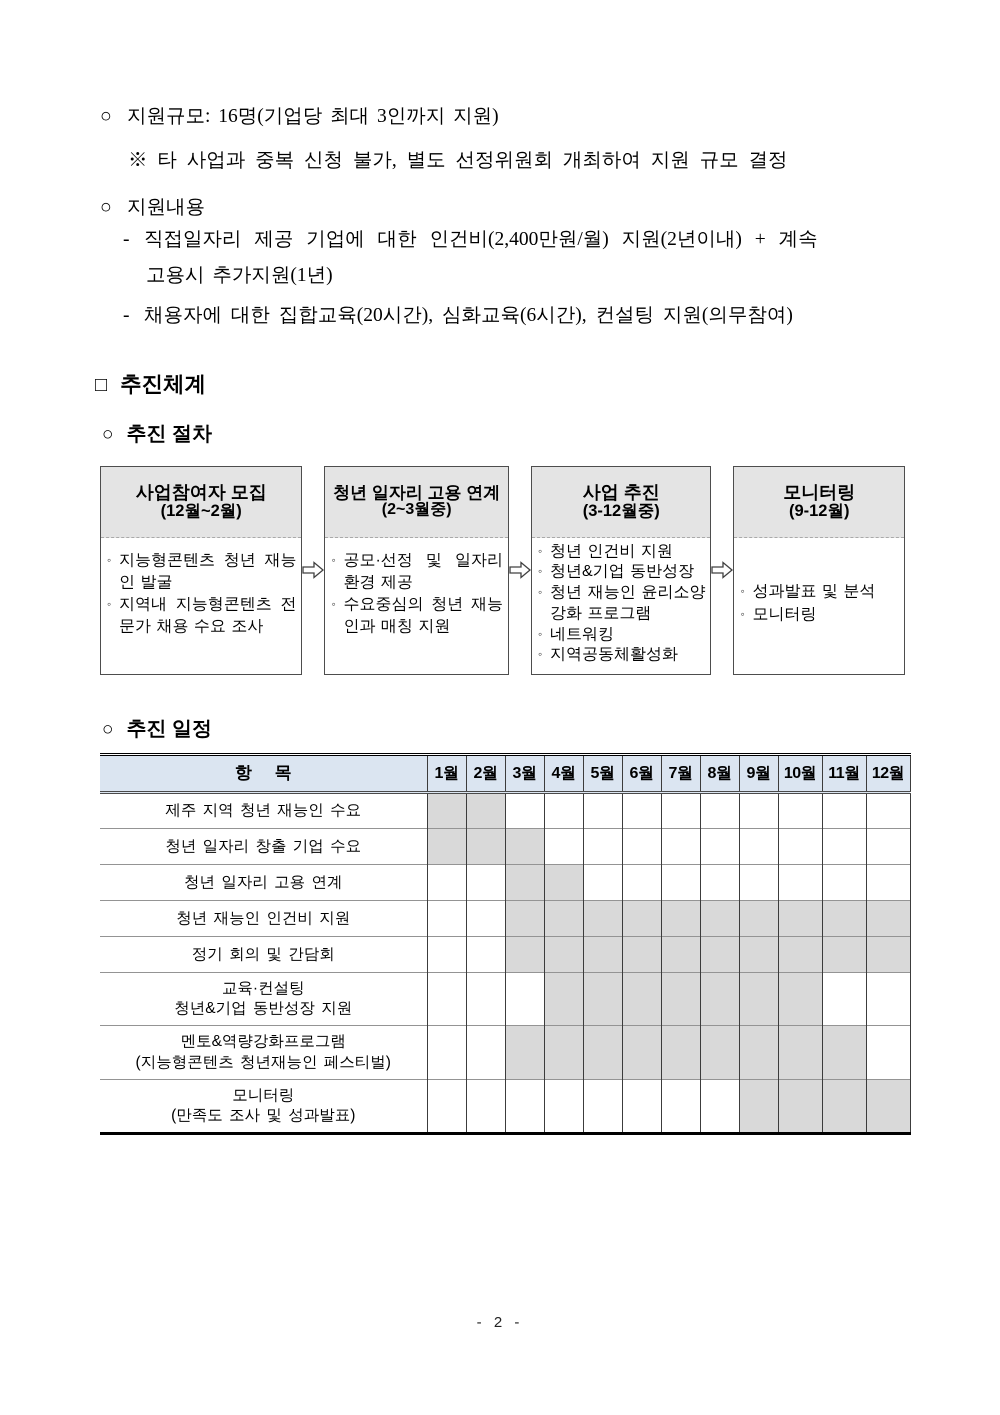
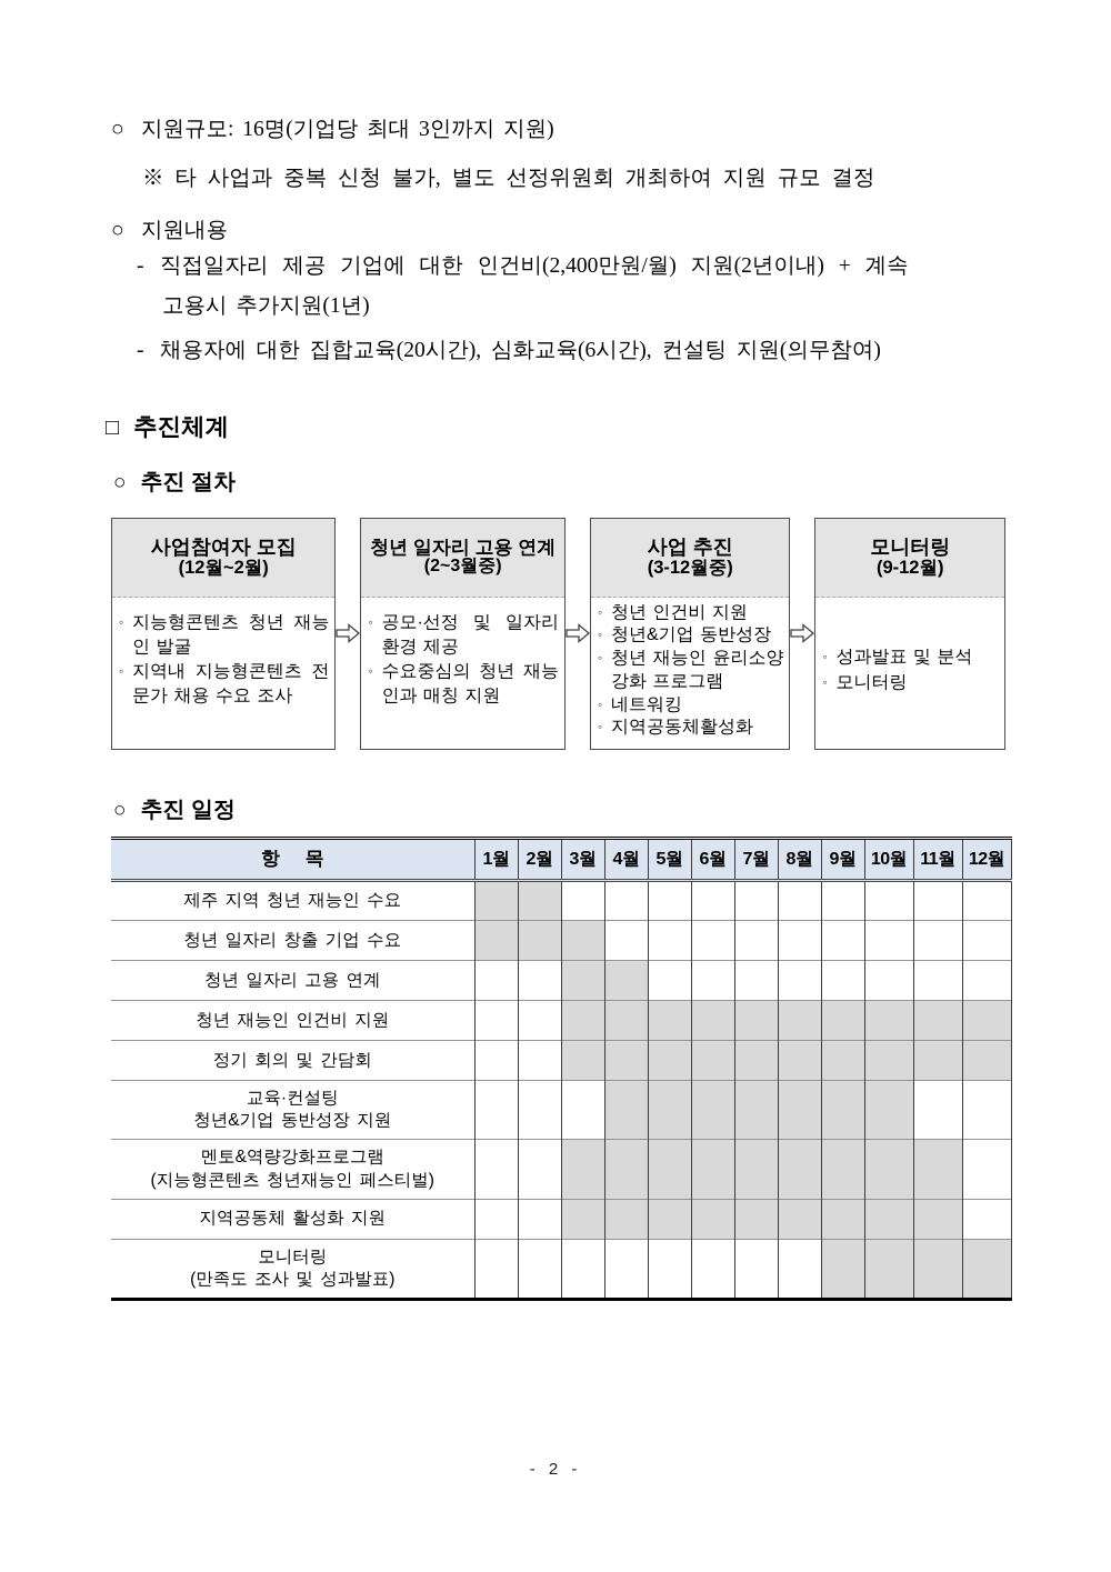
  ○ 지원규모: 16명(기업당 최대 3인까지 지원)
  ※ 타 사업과 중복 신청 불가, 별도 선정위원회 개최하여 지원 규모 결정
  ○ 지원내용
  - 직접일자리 제공 기업에 대한 인건비(2,400만원/월) 지원(2년이내) + 계속
  고용시 추가지원(1년)
  - 채용자에 대한 집합교육(20시간), 심화교육(6시간), 컨설팅 지원(의무참여)
  □ 추진체계
  ○ 추진 절차
  사업참여자 모집
  (12월~2월)
  ◦
  지능형콘텐츠 청년 재능인 발굴
  ◦
  지역내 지능형콘텐츠 전문가 채용 수요 조사
  청년 일자리 고용 연계
  (2~3월중)
  ◦
  공모·선정 및 일자리 환경 제공
  ◦
  수요중심의 청년 재능인과 매칭 지원
  사업 추진
  (3-12월중)
  ◦
  청년 인건비 지원
  ◦
  청년&기업 동반성장
  ◦
  청년 재능인 윤리소양 강화 프로그램
  ◦
  네트워킹
  ◦
  지역공동체활성화
  모니터링
  (9-12월)
  ◦
  성과발표 및 분석
  ◦
  모니터링
  ○ 추진 일정
  항 목	1월	2월	3월	4월	5월	6월	7월	8월	9월	10월	11월	12월
  제주 지역 청년 재능인 수요
  청년 일자리 창출 기업 수요
  청년 일자리 고용 연계
  청년 재능인 인건비 지원
  정기 회의 및 간담회
  교육·컨설팅청년&기업 동반성장 지원
  멘토&역량강화프로그램(지능형콘텐츠 청년재능인 페스티벌)
+ 지역공동체 활성화 지원
  모니터링(만족도 조사 및 성과발표)
  - 2 -
